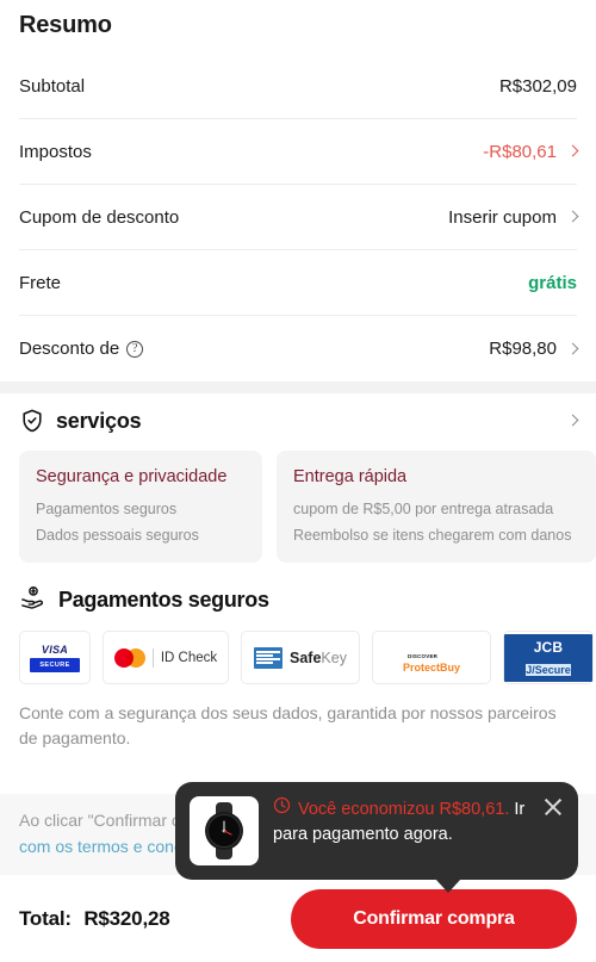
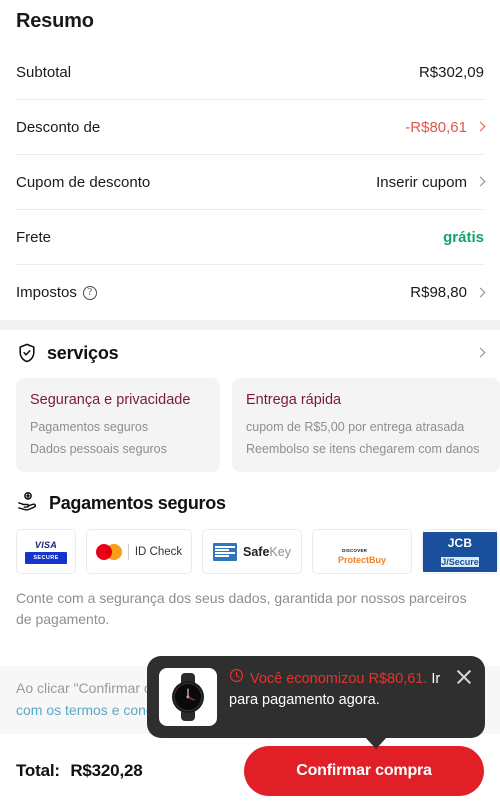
  Resumo
  Subtotal
  R$302,09
- Impostos
+ Desconto de
  -R$80,61
  Cupom de desconto
  Inserir cupom
  Frete
  grátis
- Desconto de
+ Impostos
  ?
  R$98,80
  serviços
  Segurança e privacidade
  Pagamentos seguros
  Dados pessoais seguros
  Entrega rápida
  cupom de R$5,00 por entrega atrasada
  Reembolso se itens chegarem com danos
  Pagamentos seguros
  VISA
  ID Check
  SafeKey
  ProtectBuy
  JCB J/Secure
  Conte com a segurança dos seus dados, garantida por nossos parceiros de pagamento.
  com os termos e con
  Total: R$320,28
  Confirmar compra
  Você economizou
  R$80,61. Ir para pagamento agora.
